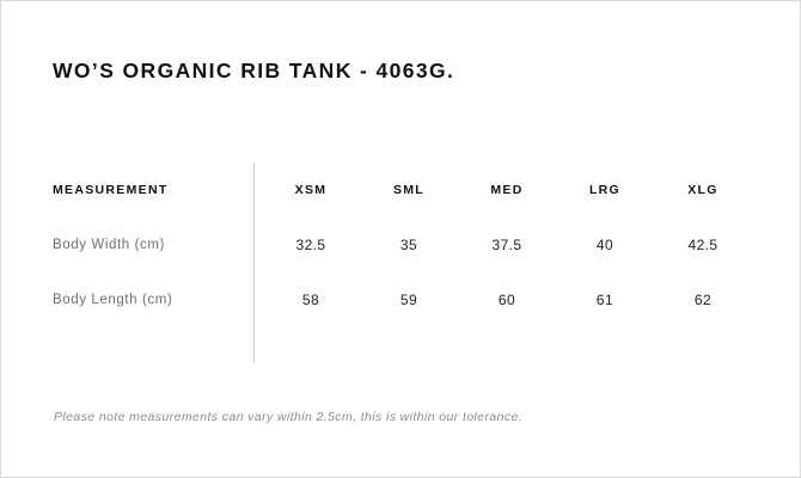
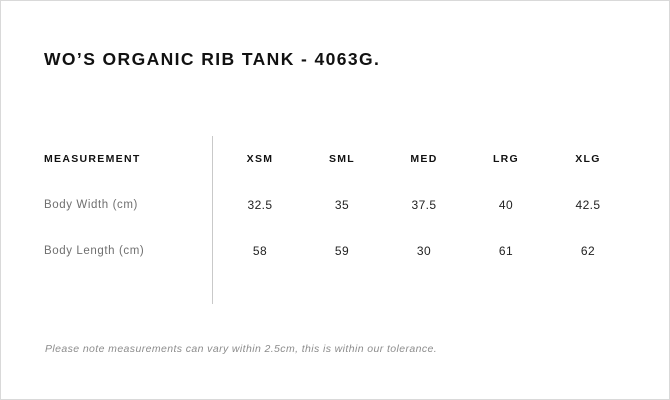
  WO’S ORGANIC RIB TANK - 4063G.
  MEASUREMENT	XSM	SML	MED	LRG	XLG
  Body Width (cm)	32.5	35	37.5	40	42.5
- Body Length (cm)	58	59	60	61	62
+ Body Length (cm)	58	59	30	61	62
  Please note measurements can vary within 2.5cm, this is within our tolerance.
